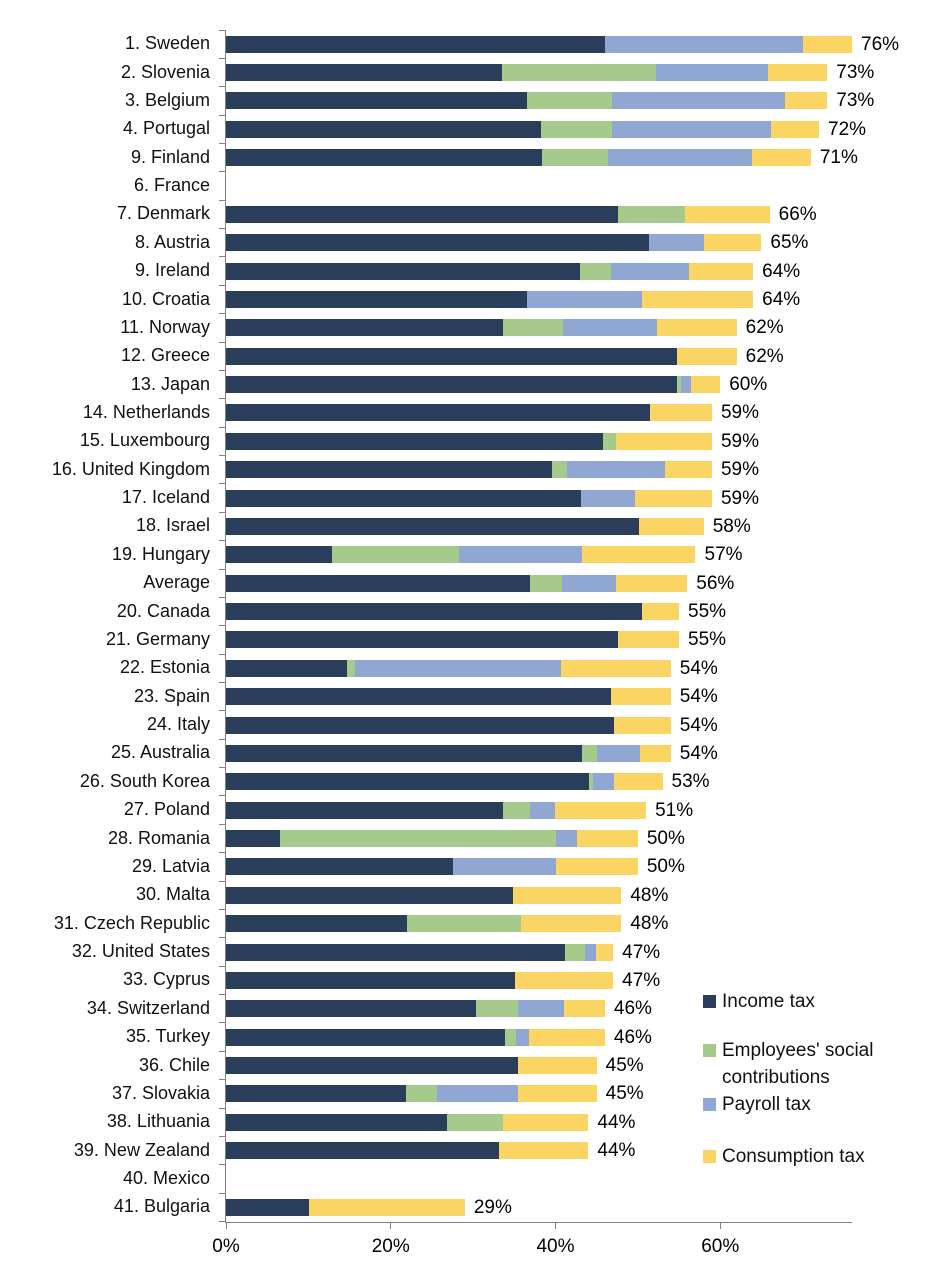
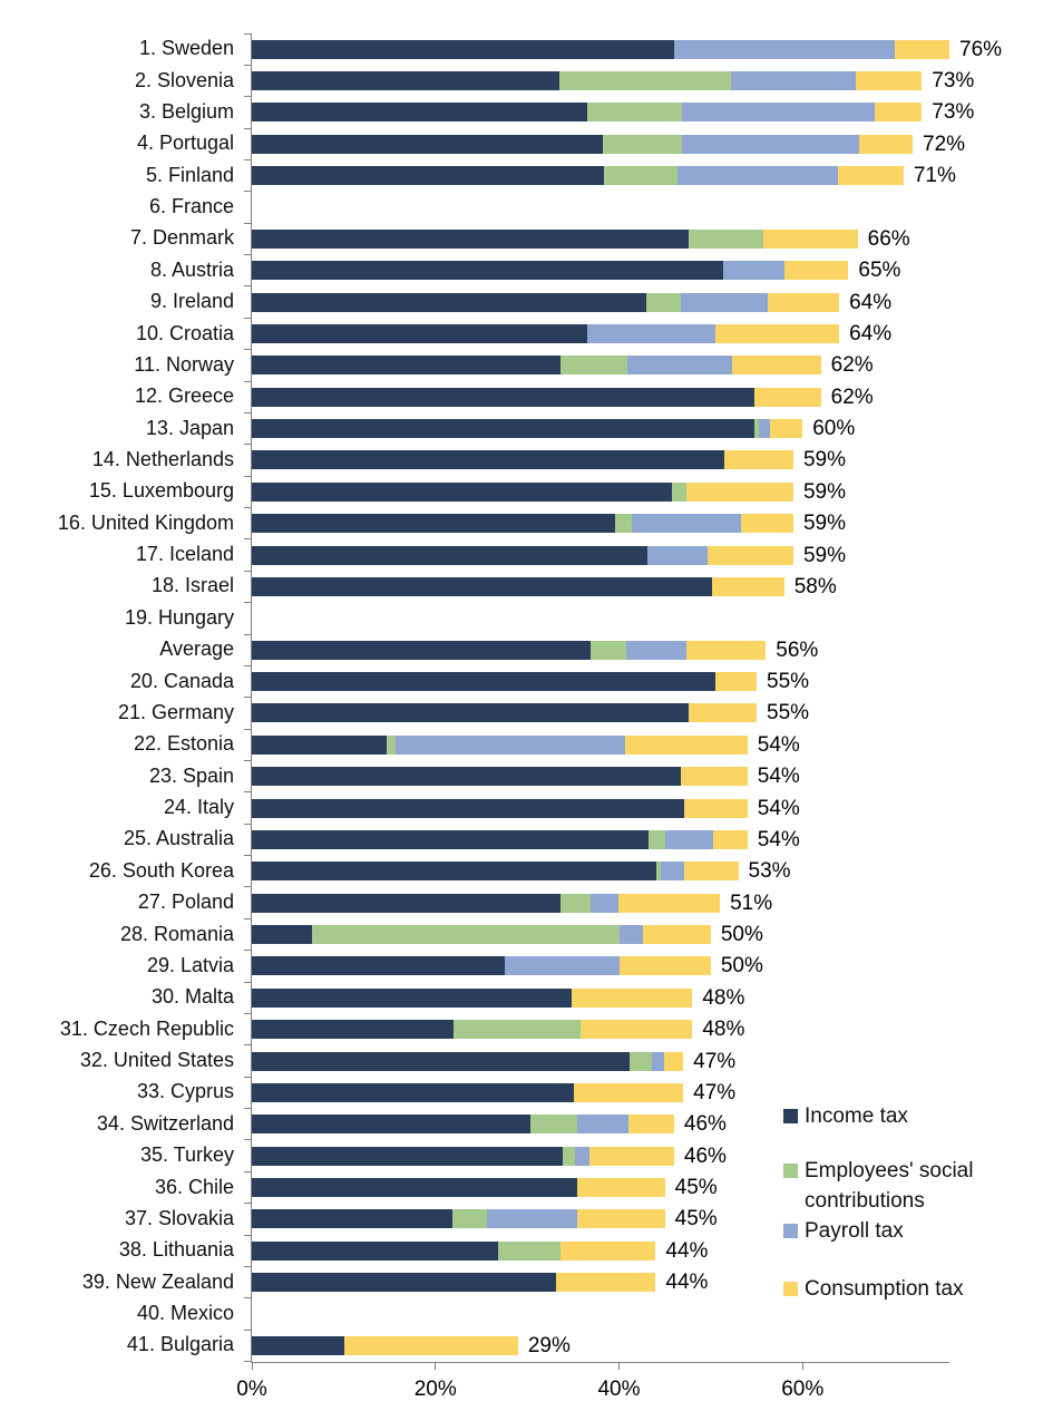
  1. Sweden
  2. Slovenia
  3. Belgium
  4. Portugal
- 9. Finland
+ 5. Finland
  6. France
  7. Denmark
  8. Austria
  9. Ireland
  10. Croatia
  11. Norway
  12. Greece
  13. Japan
  14. Netherlands
  15. Luxembourg
  16. United Kingdom
  17. Iceland
  18. Israel
  19. Hungary
  Average
  20. Canada
  21. Germany
  22. Estonia
  23. Spain
  24. Italy
  25. Australia
  26. South Korea
  27. Poland
  28. Romania
  29. Latvia
  30. Malta
  31. Czech Republic
  32. United States
  33. Cyprus
  34. Switzerland
  35. Turkey
  36. Chile
  37. Slovakia
  38. Lithuania
  39. New Zealand
  40. Mexico
  41. Bulgaria
  76%
  73%
  73%
  72%
  71%
  66%
  65%
  64%
  64%
  62%
  62%
  60%
  59%
  59%
  59%
  59%
  58%
- 57%
  56%
  55%
  55%
  54%
  54%
  54%
  54%
  53%
  51%
  50%
  50%
  48%
  48%
  47%
  47%
  46%
  46%
  45%
  45%
  44%
  44%
  29%
  0%
  20%
  40%
  60%
  Income tax
  Employees' social
  contributions
  Payroll tax
  Consumption tax
